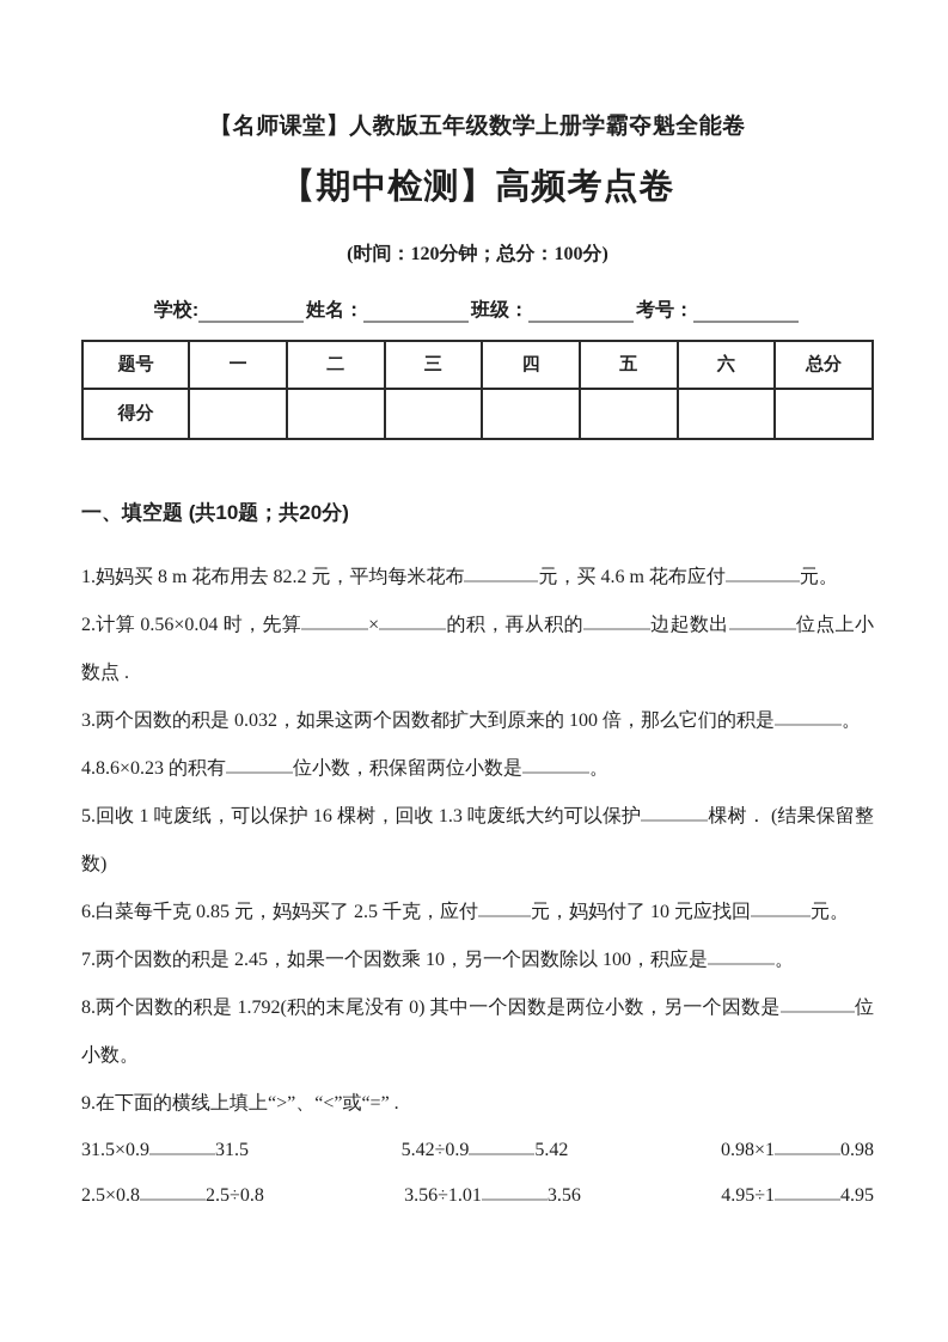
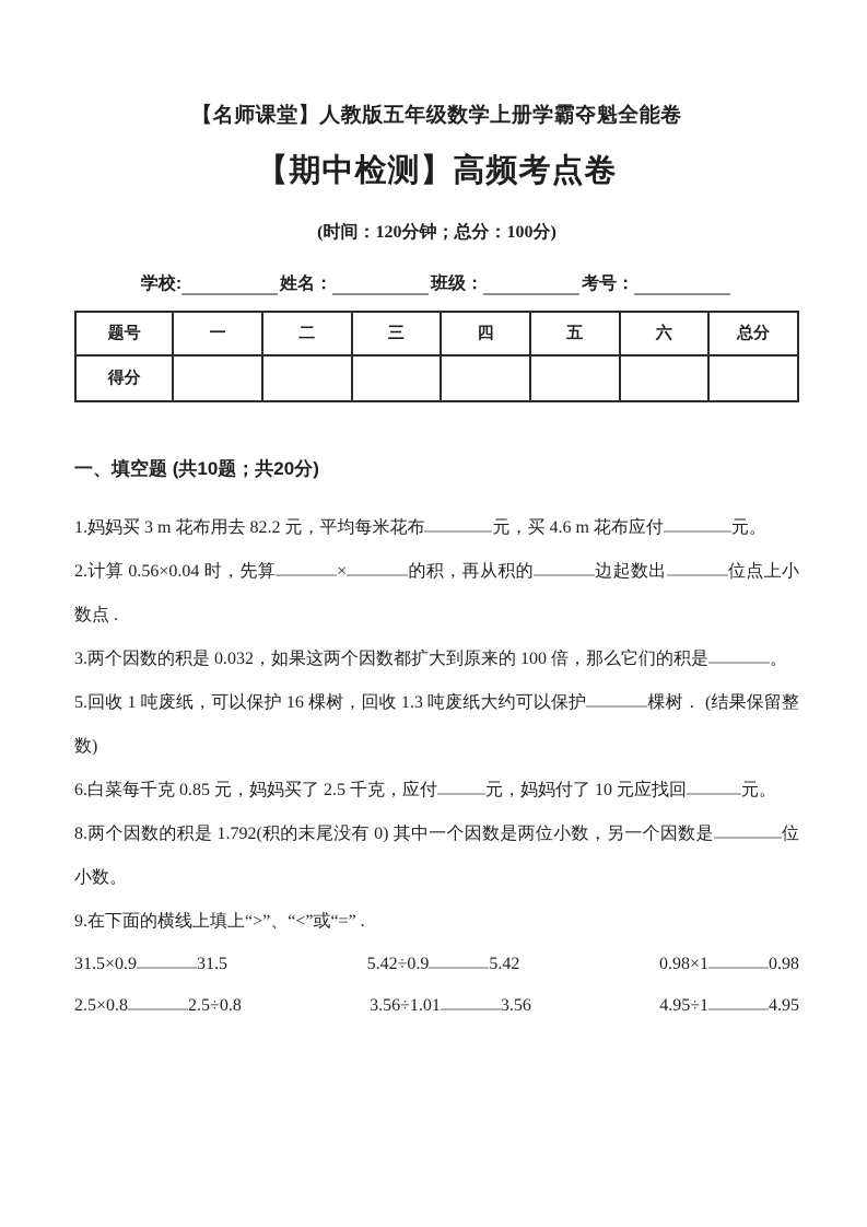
  【名师课堂】人教版五年级数学上册学霸夺魁全能卷
  【期中检测】高频考点卷
  (时间：120分钟；总分：100分)
  学校:
  姓名：
  班级：
  考号：
  题号	一	二	三	四	五	六	总分
  得分
  一、填空题 (共10题；共20分)
- 1.妈妈买 8 m 花布用去 82.2 元，平均每米花布 元，买 4.6 m 花布应付 元。
+ 1.妈妈买 3 m 花布用去 82.2 元，平均每米花布 元，买 4.6 m 花布应付 元。
  2.计算 0.56×0.04 时，先算 × 的积，再从积的 边起数出 位点上小数点 .
  3.两个因数的积是 0.032，如果这两个因数都扩大到原来的 100 倍，那么它们的积是 。
- 4.8.6×0.23 的积有 位小数，积保留两位小数是 。
  5.回收 1 吨废纸，可以保护 16 棵树，回收 1.3 吨废纸大约可以保护 棵树． (结果保留整数)
  6.白菜每千克 0.85 元，妈妈买了 2.5 千克，应付 元，妈妈付了 10 元应找回 元。
- 7.两个因数的积是 2.45，如果一个因数乘 10，另一个因数除以 100，积应是 。
  8.两个因数的积是 1.792(积的末尾没有 0) 其中一个因数是两位小数，另一个因数是 位小数。
  9.在下面的横线上填上“>”、“<”或“=” .
  31.5×0.9 31.5
  5.42÷0.9 5.42
  0.98×1 0.98
  2.5×0.8 2.5÷0.8
  3.56÷1.01 3.56
  4.95÷1 4.95
